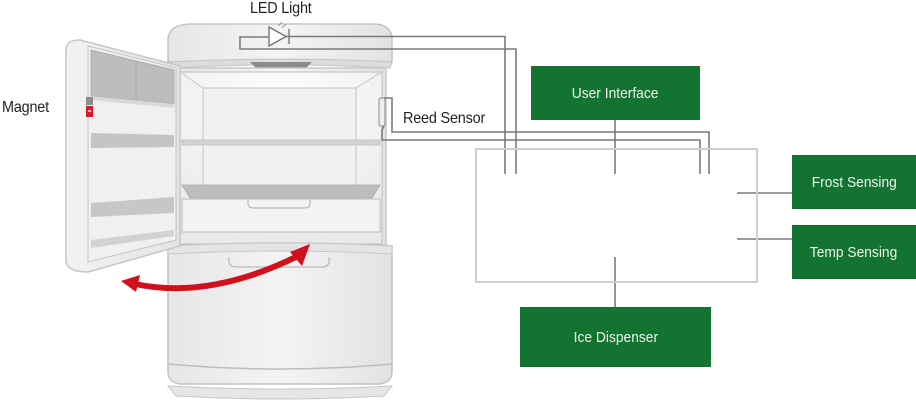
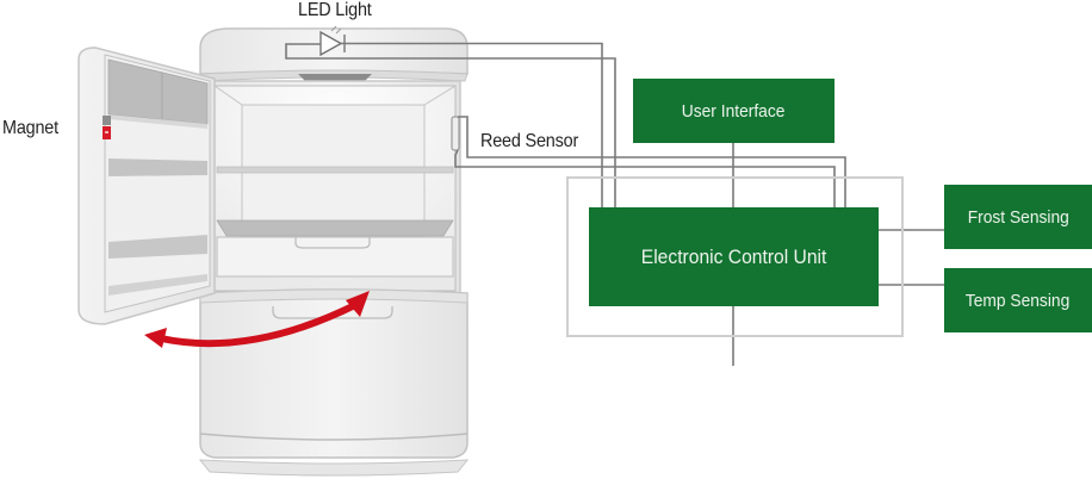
  LED Light
  Magnet
  Reed Sensor
  User Interface
+ Electronic Control Unit
  Frost Sensing
  Temp Sensing
- Ice Dispenser
